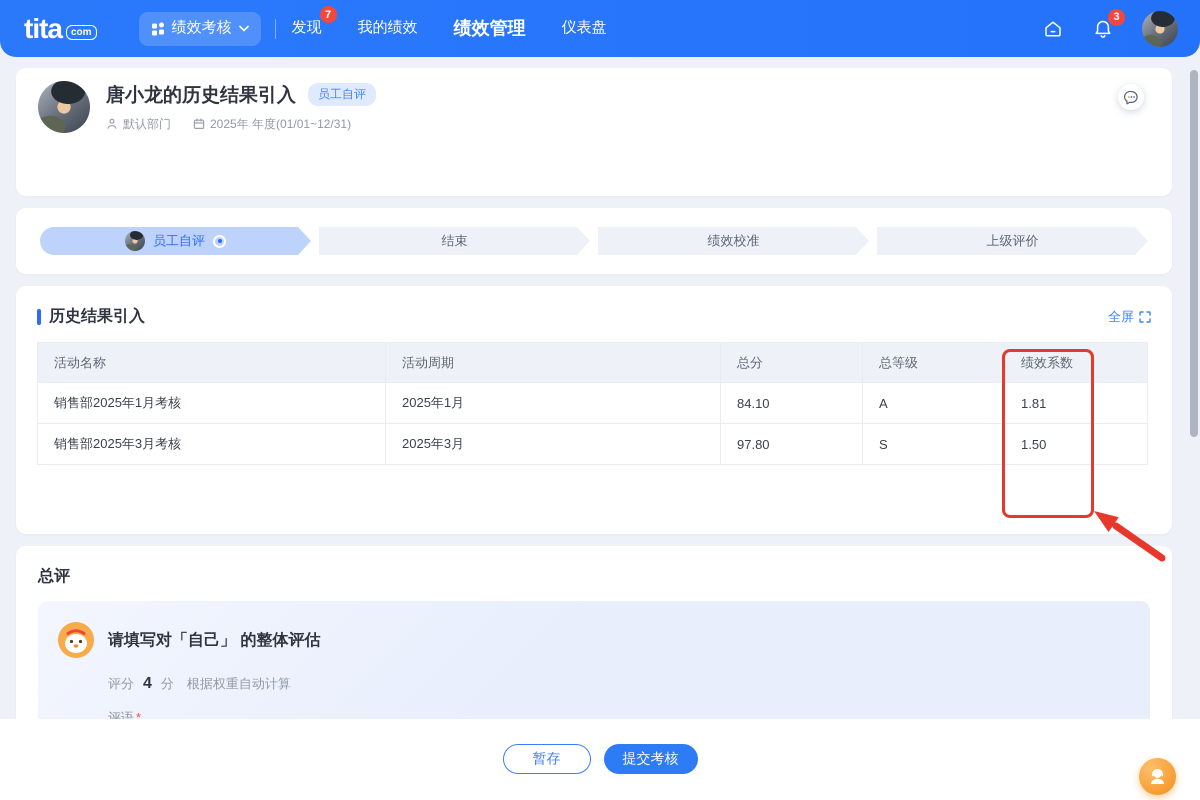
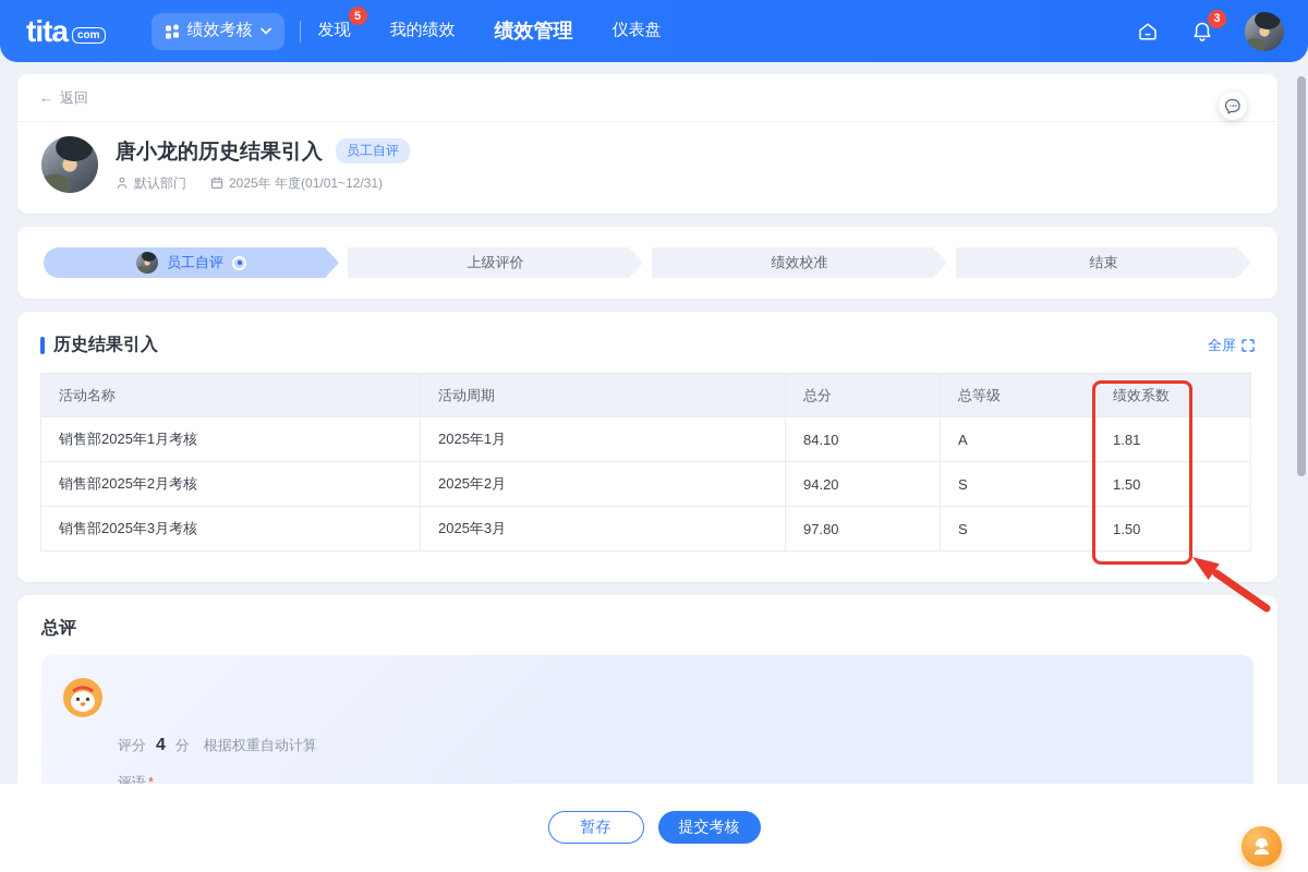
  tita
  com
  绩效考核
  发现
- 7
+ 5
  我的绩效
  绩效管理
  仪表盘
  3
+ ←
+ 返回
  唐小龙的历史结果引入
  员工自评
  默认部门
  2025年 年度(01/01~12/31)
  员工自评
- 结束
+ 上级评价
  绩效校准
- 上级评价
+ 结束
  历史结果引入
  全屏
  活动名称	活动周期	总分	总等级	绩效系数
  销售部2025年1月考核	2025年1月	84.10	A	1.81
+ 销售部2025年2月考核	2025年2月	94.20	S	1.50
  销售部2025年3月考核	2025年3月	97.80	S	1.50
  总评
- 请填写对「自己」 的整体评估
  评分
  4
  分
  根据权重自动计算
  评语 *
  暂存
  提交考核
